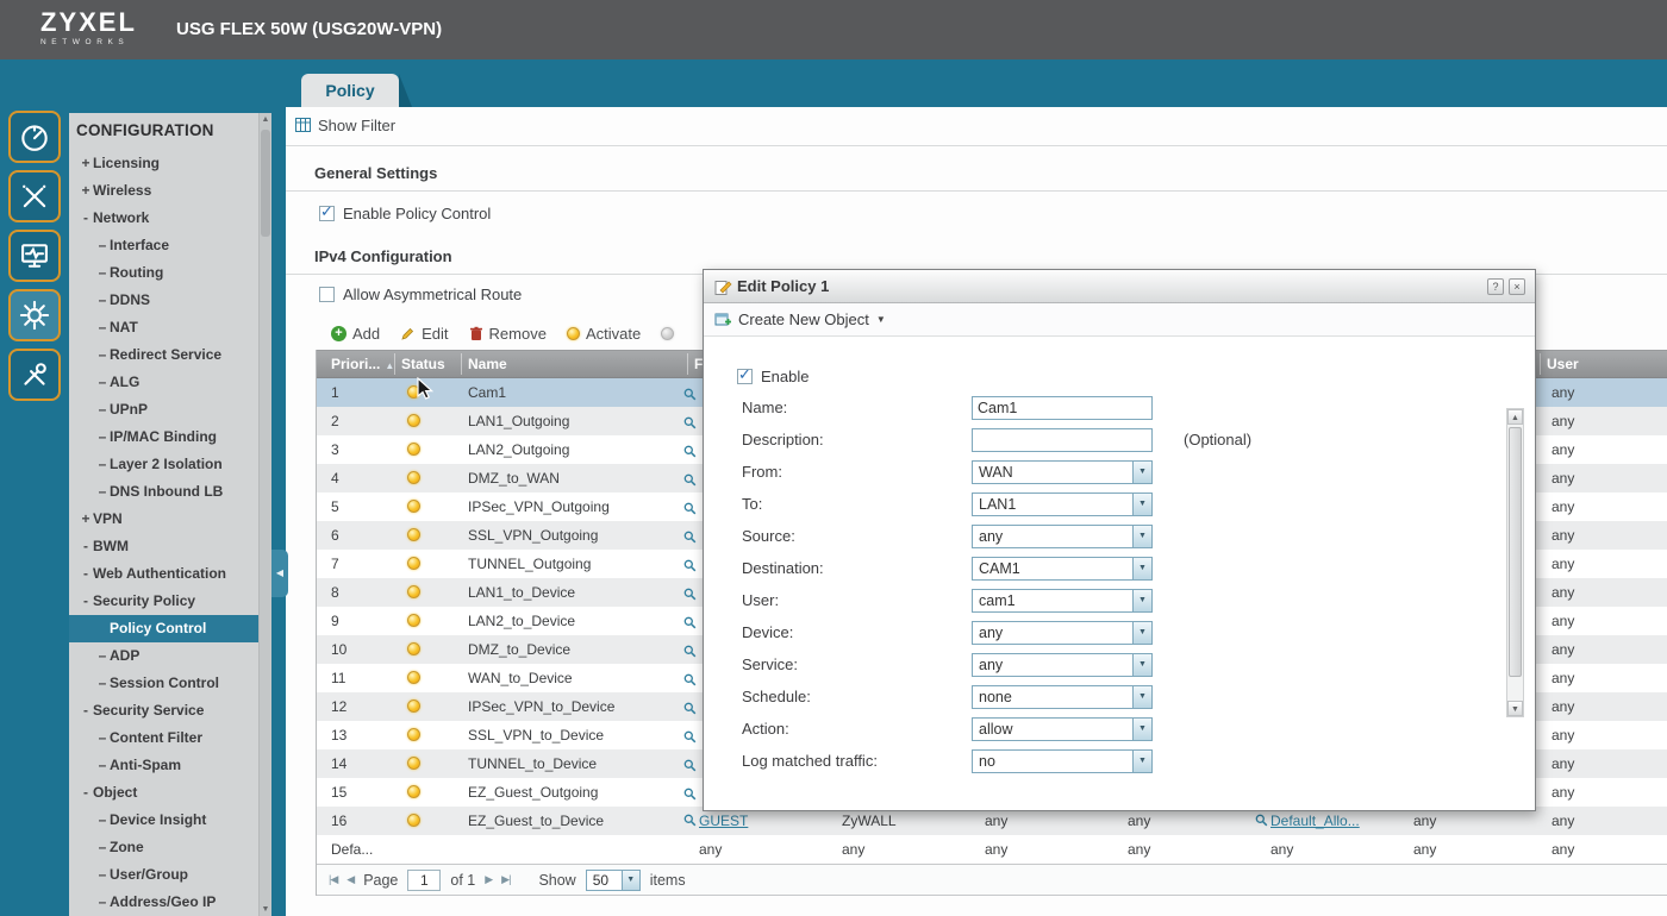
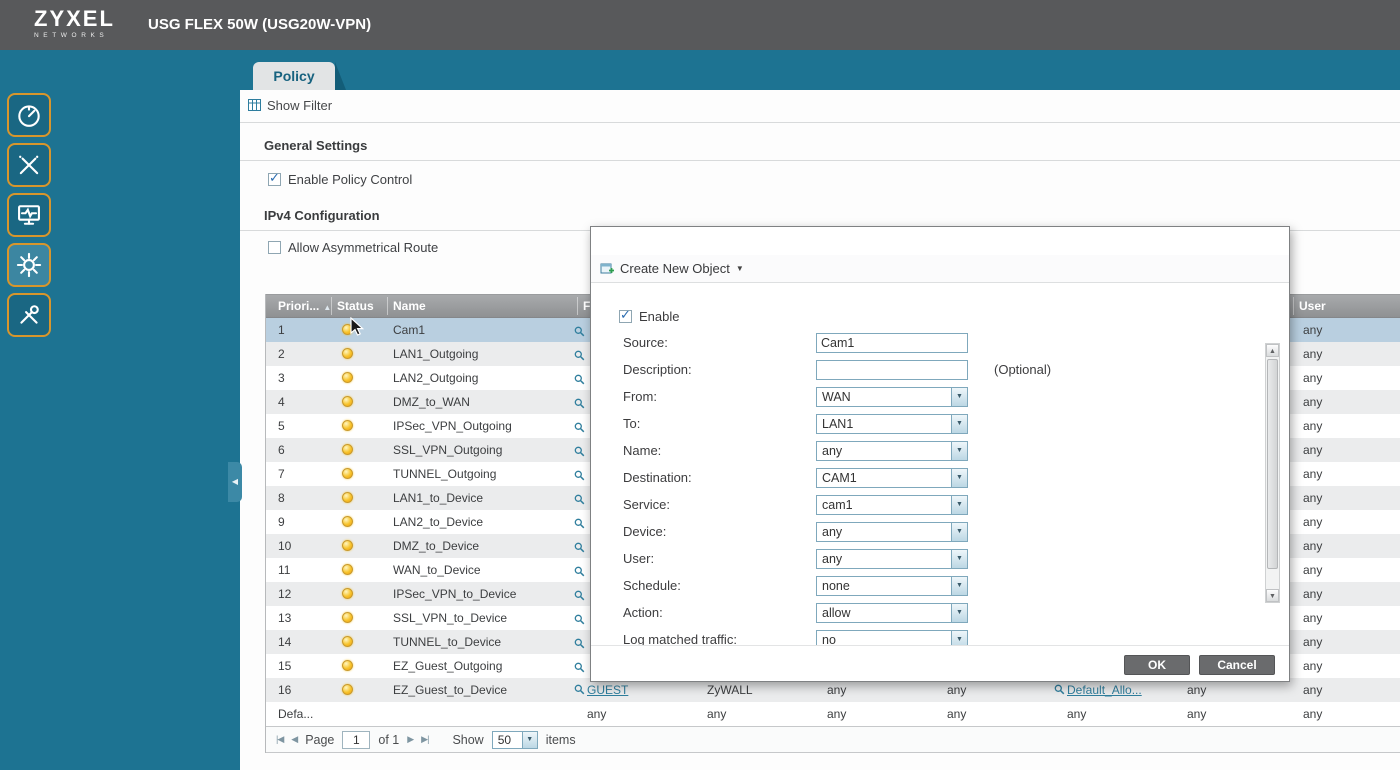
  ZYXEL
  USG FLEX 50W (USG20W-VPN)
- CONFIGURATION
- + Licensing
- + Wireless
- - Network
- – Interface
- – Routing
- – DDNS
- – NAT
- – Redirect Service
- – ALG
- – UPnP
- – IP/MAC Binding
- – Layer 2 Isolation
- – DNS Inbound LB
- + VPN
- - BWM
- - Web Authentication
- - Security Policy
- Policy Control
- – ADP
- – Session Control
- - Security Service
- – Content Filter
- – Anti-Spam
- - Object
- – Device Insight
- – Zone
- – User/Group
- – Address/Geo IP
  ◀
  Policy
  Show Filter
  General Settings
  ✓
  Enable Policy Control
  IPv4 Configuration
  Allow Asymmetrical Route
- +
- Add
- Edit
- Remove
- Activate
  Priori... ▲
  Status
  Name
  User
  1
  Cam1
  any
  2
  LAN1_Outgoing
  any
  3
  LAN2_Outgoing
  any
  4
  DMZ_to_WAN
  any
  5
  IPSec_VPN_Outgoing
  any
  6
  SSL_VPN_Outgoing
  any
  7
  TUNNEL_Outgoing
  any
  8
  LAN1_to_Device
  any
  9
  LAN2_to_Device
  any
  10
  DMZ_to_Device
  any
  11
  WAN_to_Device
  any
  12
  IPSec_VPN_to_Device
  any
  13
  SSL_VPN_to_Device
  any
  14
  TUNNEL_to_Device
  any
  15
  EZ_Guest_Outgoing
  any
  16
  EZ_Guest_to_Device
  GUEST
  ZyWALL
  any
  any
  Default_Allo...
  any
  any
  Defa...
  any
  any
  any
  any
  any
  any
  any
  |◀
  ◀
  Page
  1
  of 1
  ▶
  ▶|
  Show
  50
  items
- Edit Policy 1
- ?
- ×
  Create New Object
  ▼
  ✓
  Enable
- Name:
+ Source:
  Cam1
  Description:
  (Optional)
  From:
  WAN
  To:
  LAN1
- Source:
+ Name:
  any
  Destination:
  CAM1
- User:
+ Service:
  cam1
  Device:
  any
- Service:
+ User:
  any
  Schedule:
  none
  Action:
  allow
  Log matched traffic:
  no
+ OK
+ Cancel
